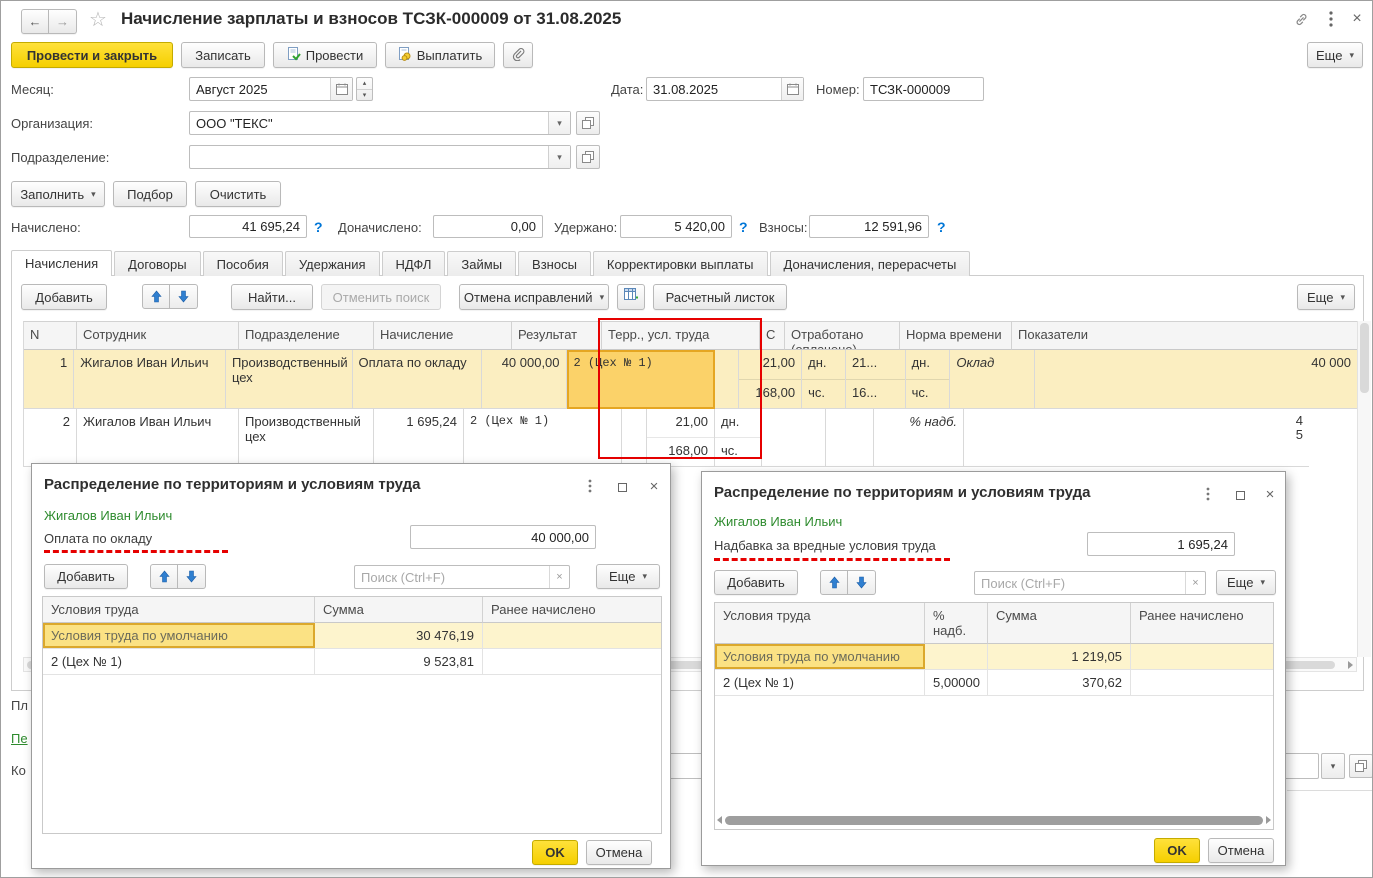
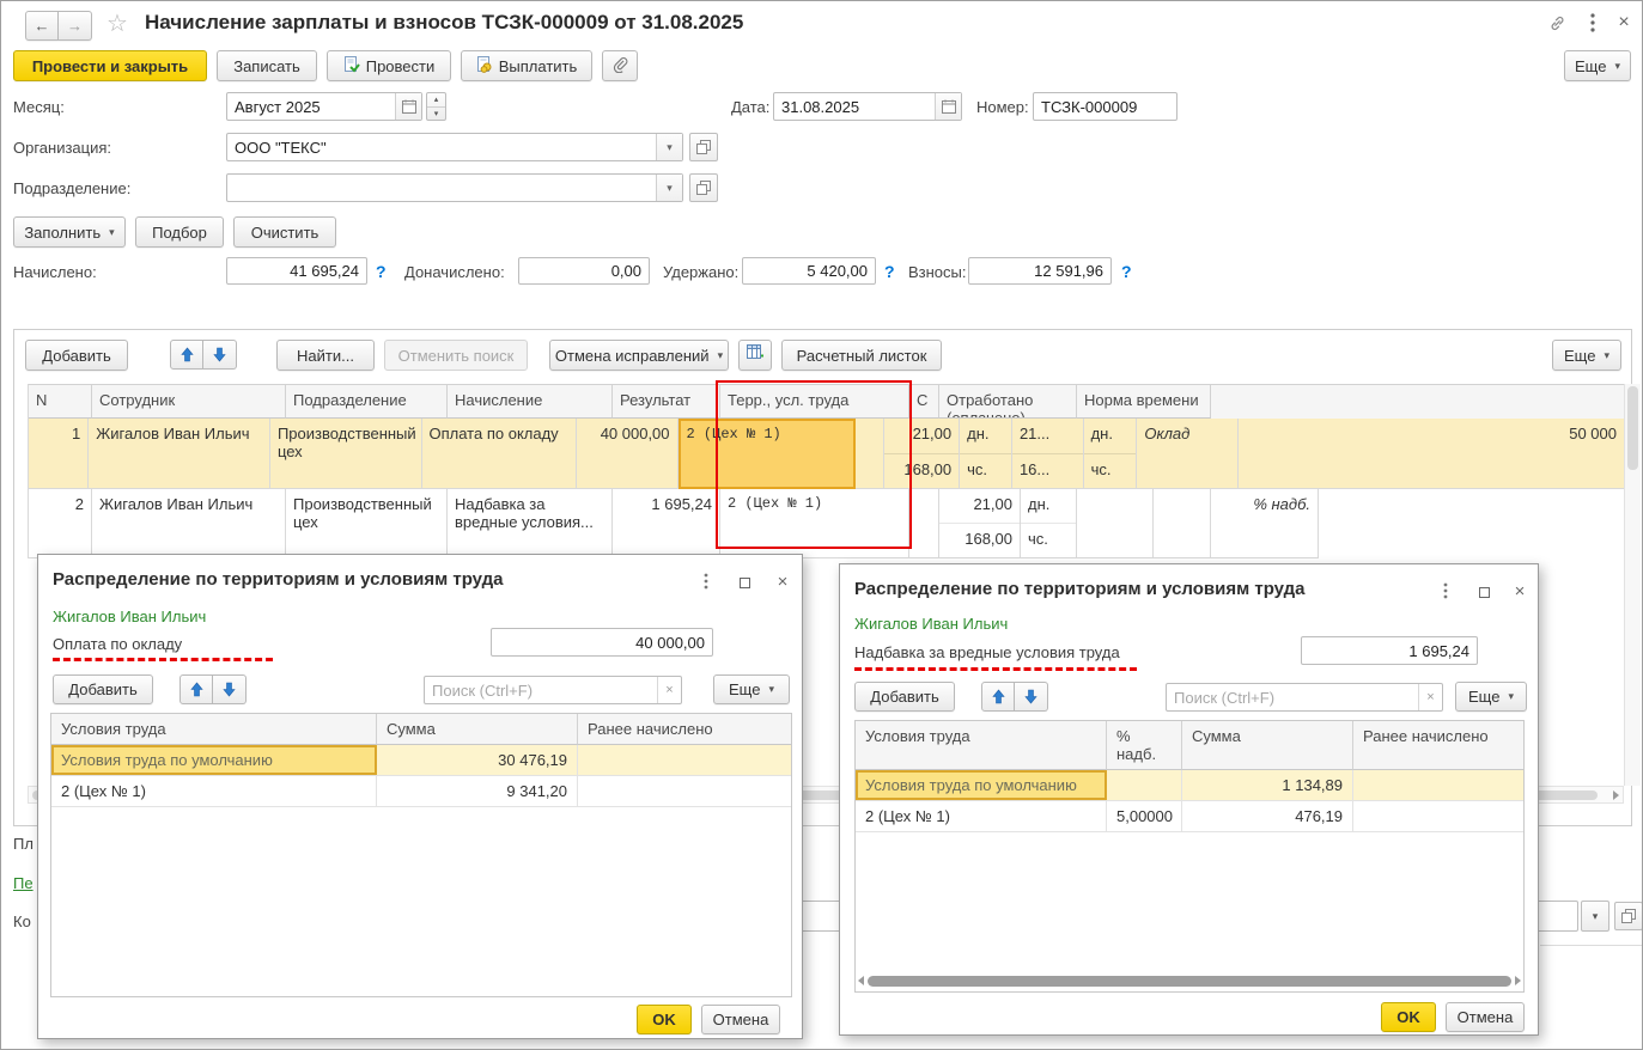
  ←
  →
  ☆
  Начисление зарплаты и взносов ТСЗК-000009 от 31.08.2025
  ×
  Провести и закрыть
  Записать
  Провести
  Выплатить
  Еще
  ▾
  Месяц:
  Август 2025
  Дата:
  31.08.2025
  Номер:
  ТСЗК-000009
  Организация:
  ООО "ТЕКС"
  ▾
  Подразделение:
  ▾
  Заполнить
  ▾
  Подбор
  Очистить
  Начислено:
  41 695,24
  ?
  Доначислено:
  0,00
  Удержано:
  5 420,00
  ?
  Взносы:
  12 591,96
  ?
- Начисления
- Договоры
- Пособия
- Удержания
- НДФЛ
- Займы
- Взносы
- Корректировки выплаты
- Доначисления, перерасчеты
  Добавить
  Найти...
  Отменить поиск
  Отмена исправлений
  ▾
  Расчетный листок
  Еще
  ▾
  N
  Сотрудник
  Подразделение
  Начисление
  Результат
  Терр., усл. труда
  С
  Норма времени
- Показатели
  1
  Жигалов Иван Ильич
  Производственный цех
  Оплата по окладу
  40 000,00
  2 (Цех № 1)
  21,00
  168,00
  дн.
  чс.
  21...
  16...
  дн.
  чс.
  Оклад
- 40 000
+ 50 000
  2
  Жигалов Иван Ильич
  Производственный цех
+ Надбавка за вредные условия...
  1 695,24
  2 (Цех № 1)
  21,00
  168,00
  дн.
  чс.
  % надб.
- 4
- 5
  Пл
  Пе
  Ко
  ▾
  Распределение по территориям и условиям труда
  ×
  Жигалов Иван Ильич
  Оплата по окладу
  40 000,00
  Добавить
  Поиск (Ctrl+F)
  ×
  Еще
  ▾
  Условия труда
  Сумма
  Ранее начислено
  Условия труда по умолчанию
  30 476,19
  2 (Цех № 1)
- 9 523,81
+ 9 341,20
  OK
  Отмена
  Распределение по территориям и условиям труда
  ×
  Жигалов Иван Ильич
  Надбавка за вредные условия труда
  1 695,24
  Добавить
  Поиск (Ctrl+F)
  ×
  Еще
  ▾
  Условия труда
  % надб.
  Сумма
  Ранее начислено
  Условия труда по умолчанию
- 1 219,05
+ 1 134,89
  2 (Цех № 1)
  5,00000
- 370,62
+ 476,19
  OK
  Отмена
